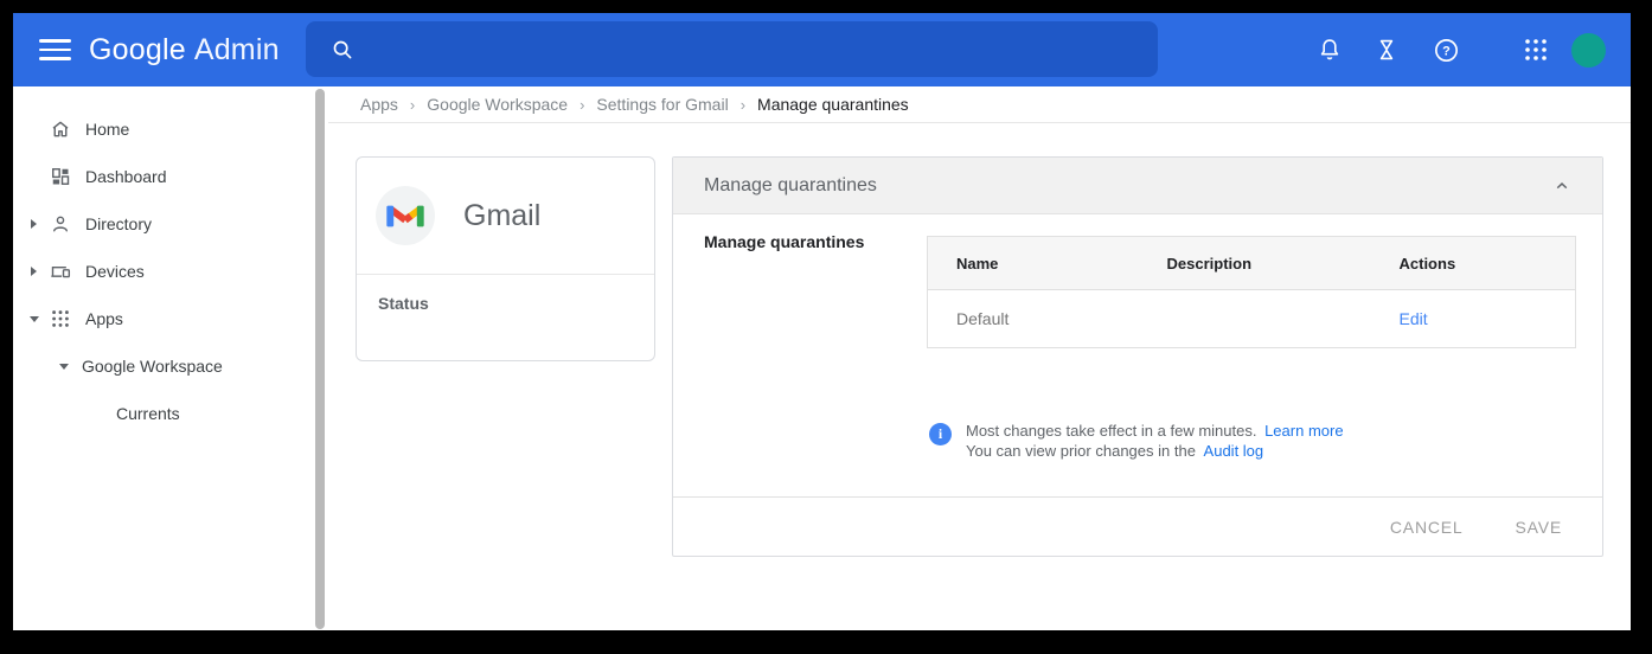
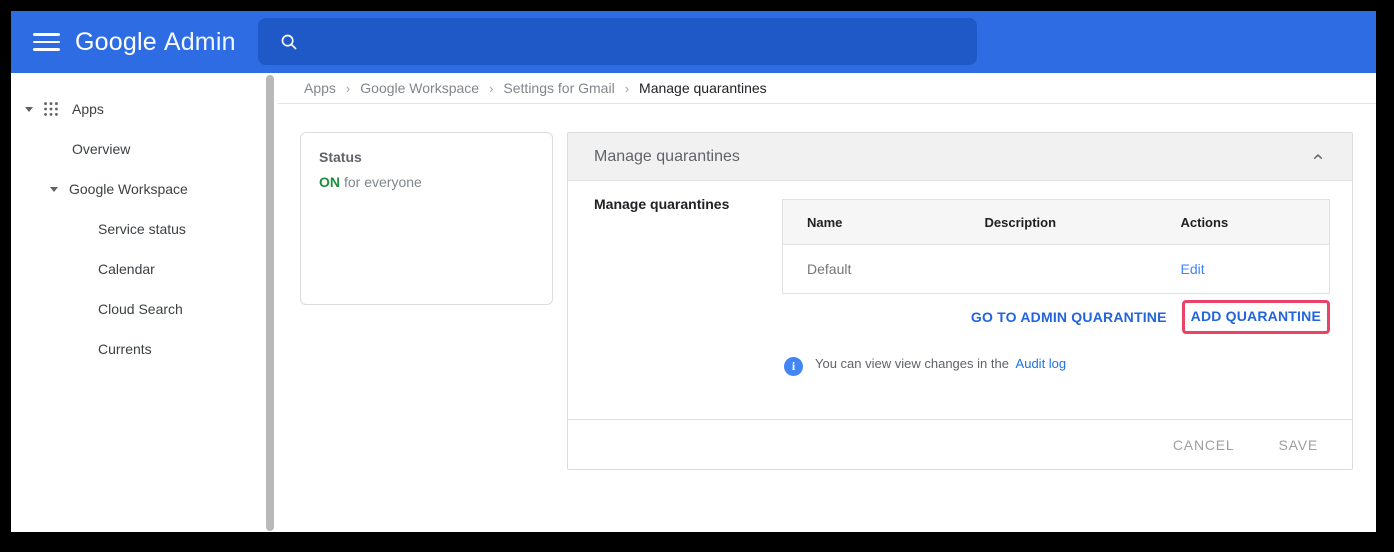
  Google
  Admin
- ?
- Home
- Dashboard
- Directory
- Devices
  Apps
+ Overview
  Google Workspace
+ Service status
+ Calendar
+ Cloud Search
  Currents
  Apps
  ›
  Google Workspace
  ›
  Settings for Gmail
  ›
  Manage quarantines
- Gmail
  Status
+ ON for everyone
  Manage quarantines
  Manage quarantines
  Name	Description	Actions
  Default		Edit
+ GO TO ADMIN QUARANTINE
+ ADD QUARANTINE
  i
- Most changes take effect in a few minutes. Learn more
- You can view prior changes in the Audit log
+ You can view view changes in the Audit log
  CANCEL
  SAVE
